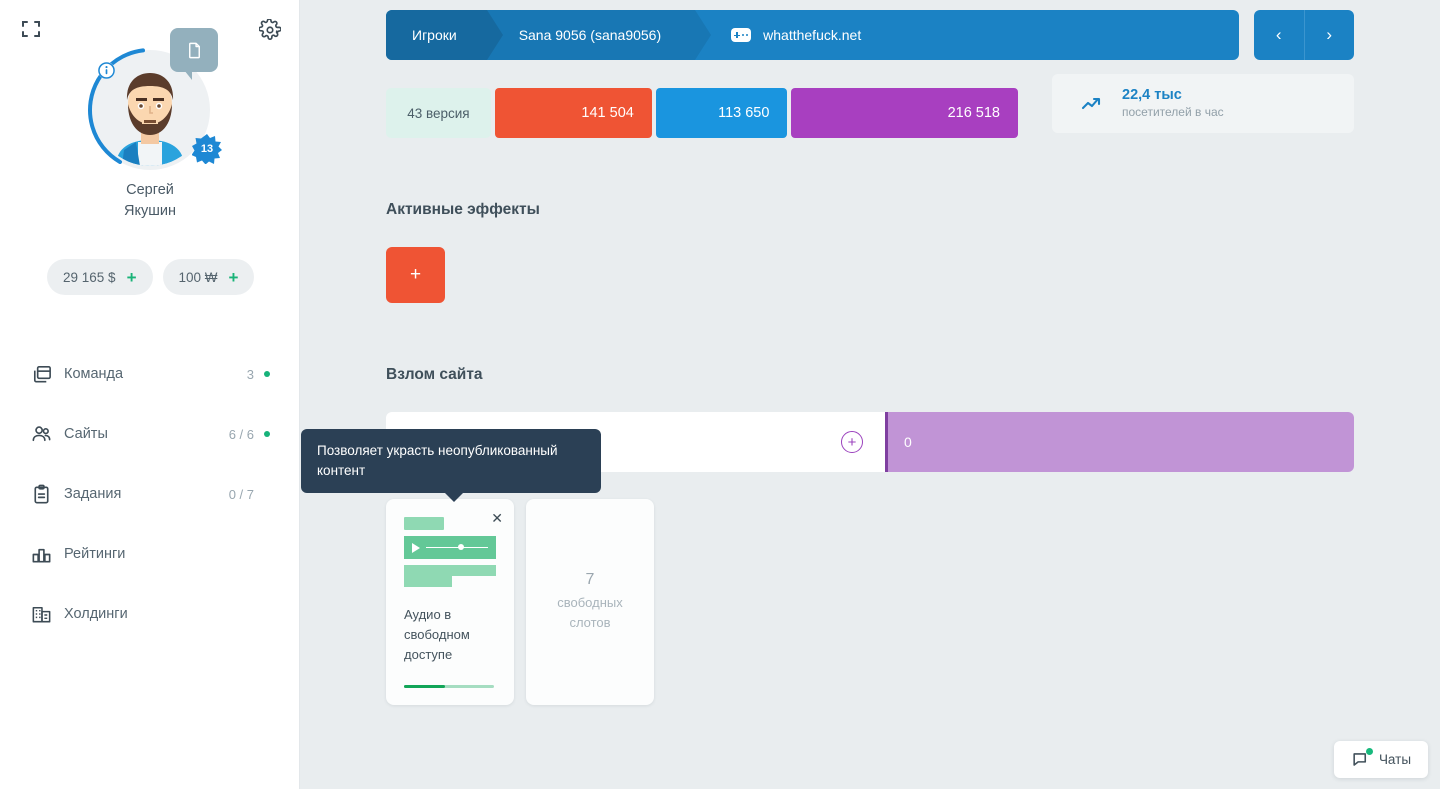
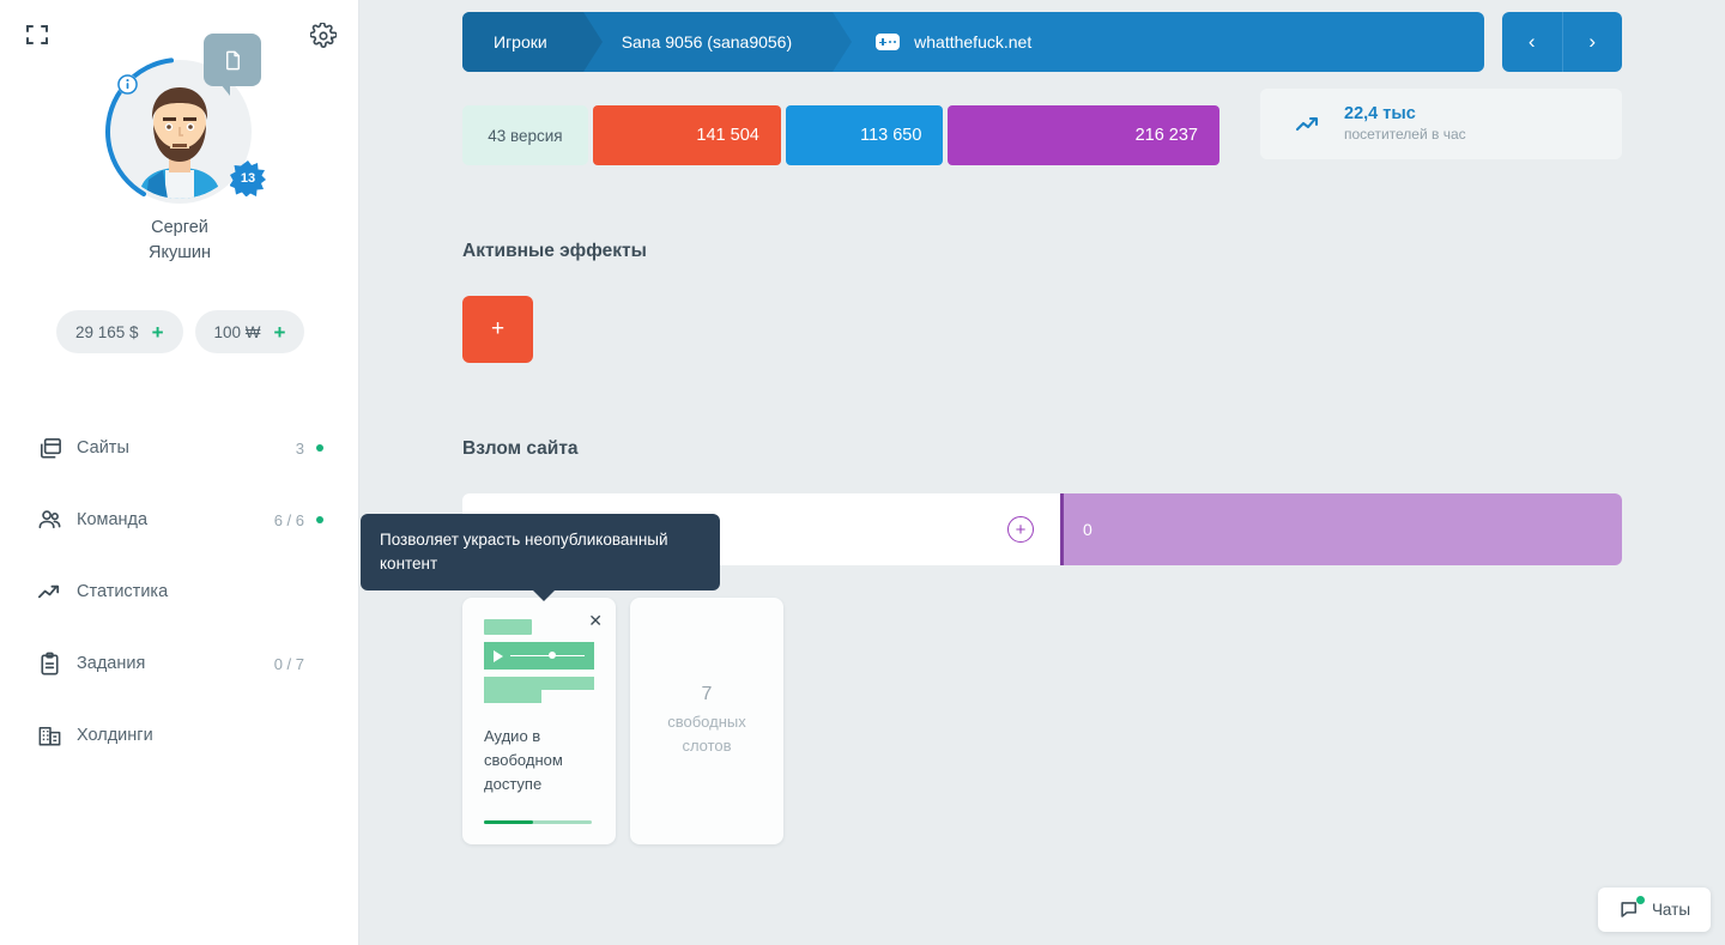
  13
  Сергей
  Якушин
  29 165 $
  +
  100 ₩
  +
- Команда
+ Сайты
  3
- Сайты
+ Команда
  6 / 6
+ Статистика
  Задания
  0 / 7
- Рейтинги
  Холдинги
  Игроки
  Sana 9056 (sana9056)
  whatthefuck.net
  ‹
  ›
  43 версия
  141 504
  113 650
- 216 518
+ 216 237
  22,4 тыс
  посетителей в час
  Активные эффекты
  +
  Взлом сайта
  +
  0
  ✕
  Аудио в свободном доступе
  7
  свободных
  слотов
  Позволяет украсть неопубликованный контент
  Чаты
